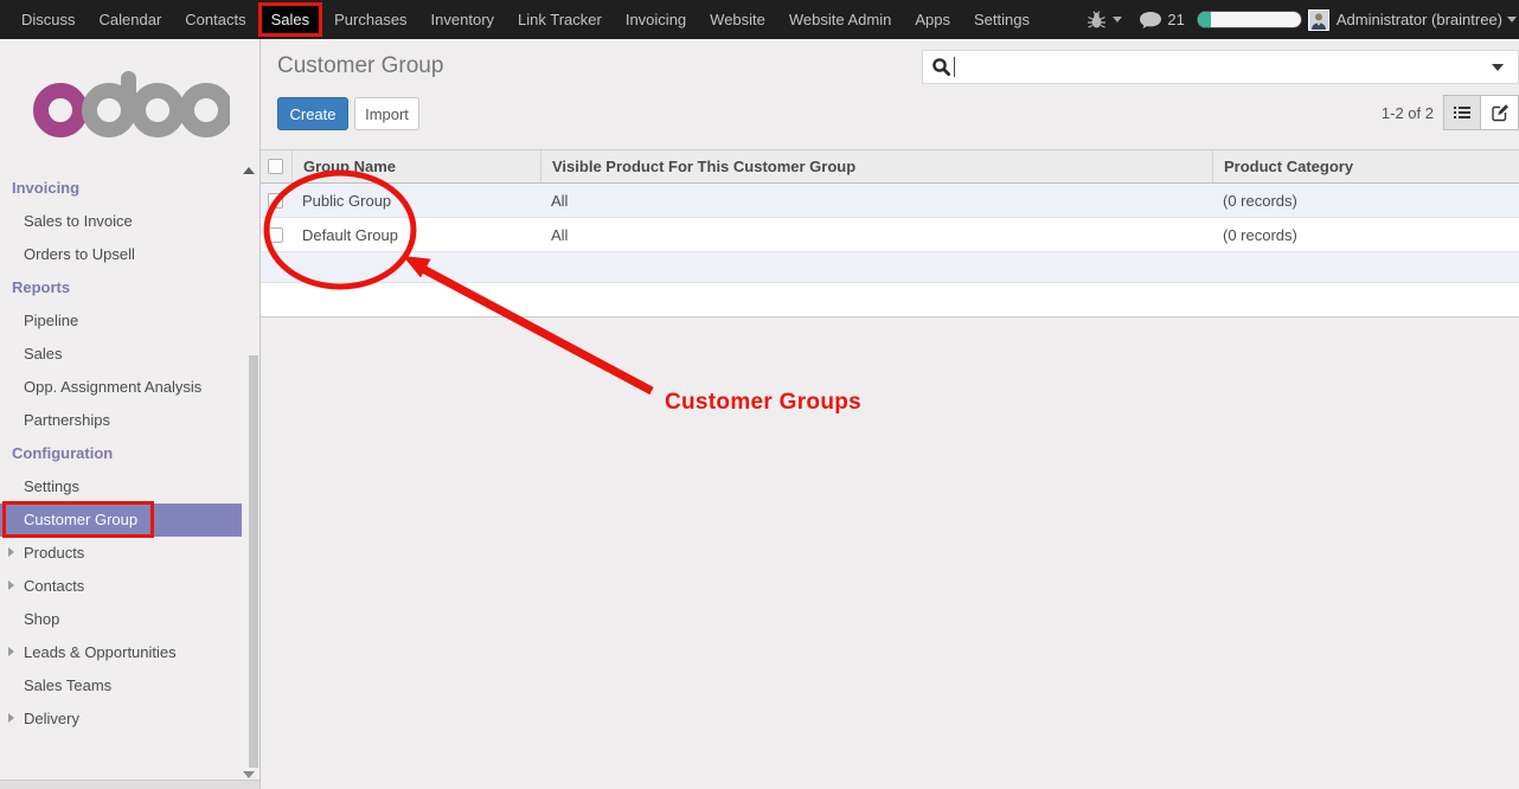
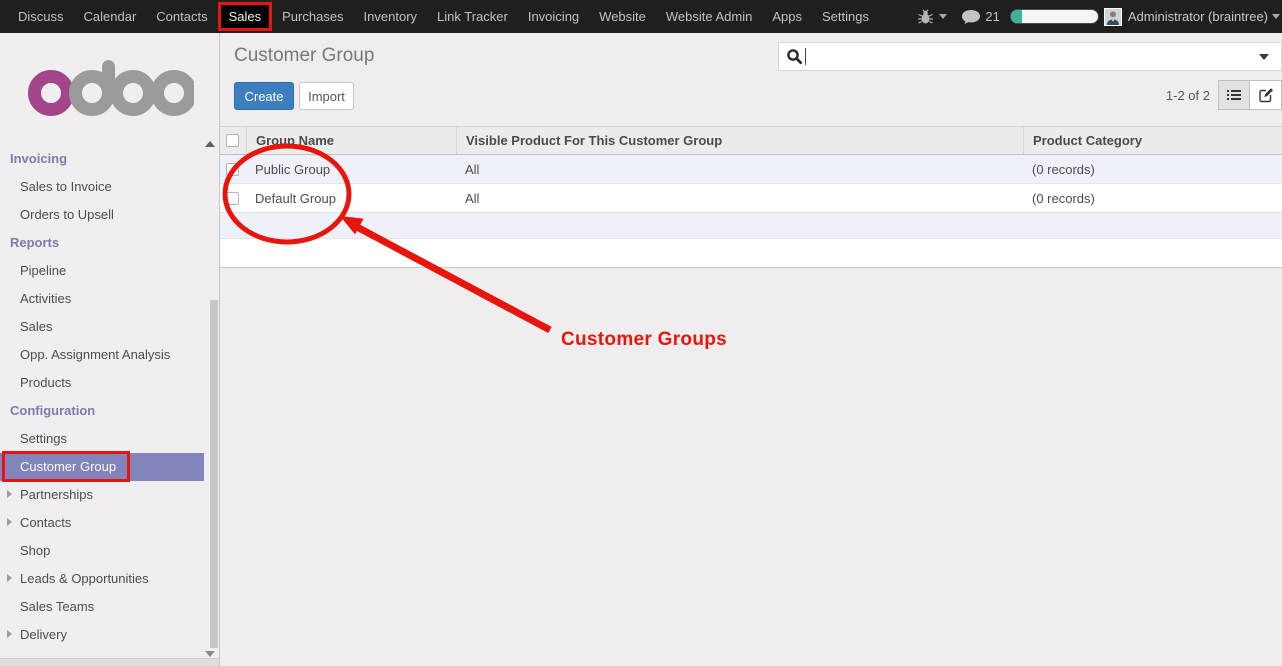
  Discuss
  Calendar
  Contacts
  Sales
  Purchases
  Inventory
  Link Tracker
  Invoicing
  Website
  Website Admin
  Apps
  Settings
  21
  Administrator (braintree)
  Invoicing
  Sales to Invoice
  Orders to Upsell
  Reports
  Pipeline
+ Activities
  Sales
  Opp. Assignment Analysis
- Partnerships
+ Products
  Configuration
  Settings
  Customer Group
- Products
+ Partnerships
  Contacts
  Shop
  Leads & Opportunities
  Sales Teams
  Delivery
  Customer Group
  Create
  Import
  1-2 of 2
  Group Name
  Visible Product For This Customer Group
  Product Category
  Public Group
  All
  (0 records)
  Default Group
  All
  (0 records)
  Customer Groups
